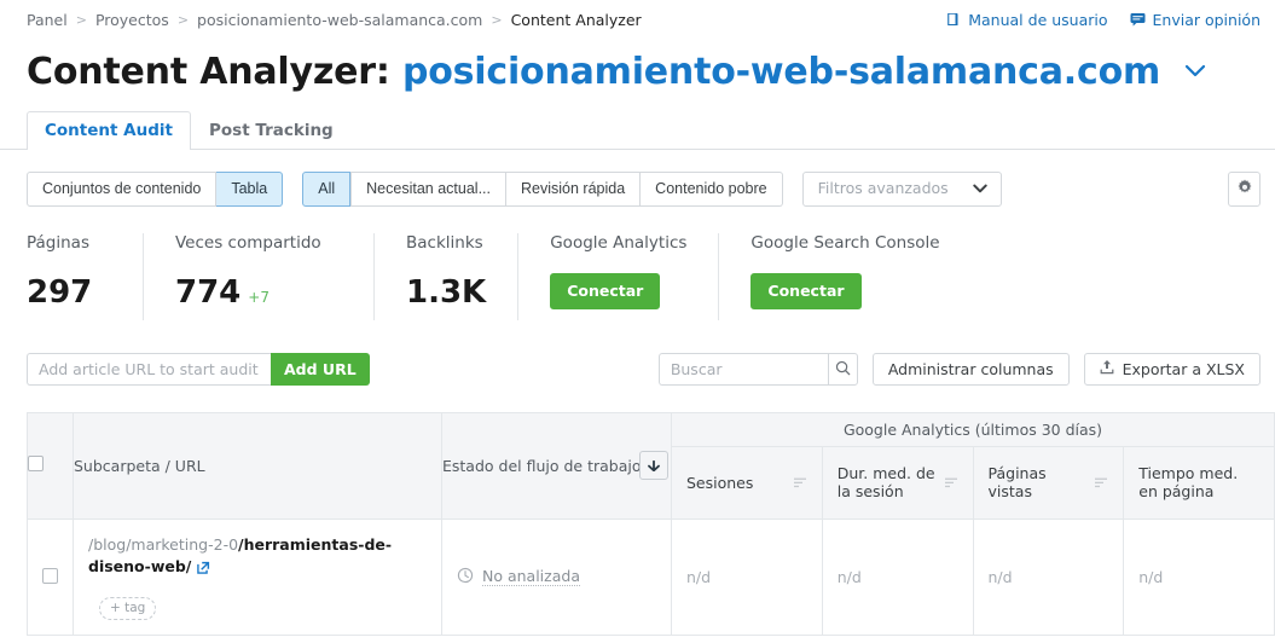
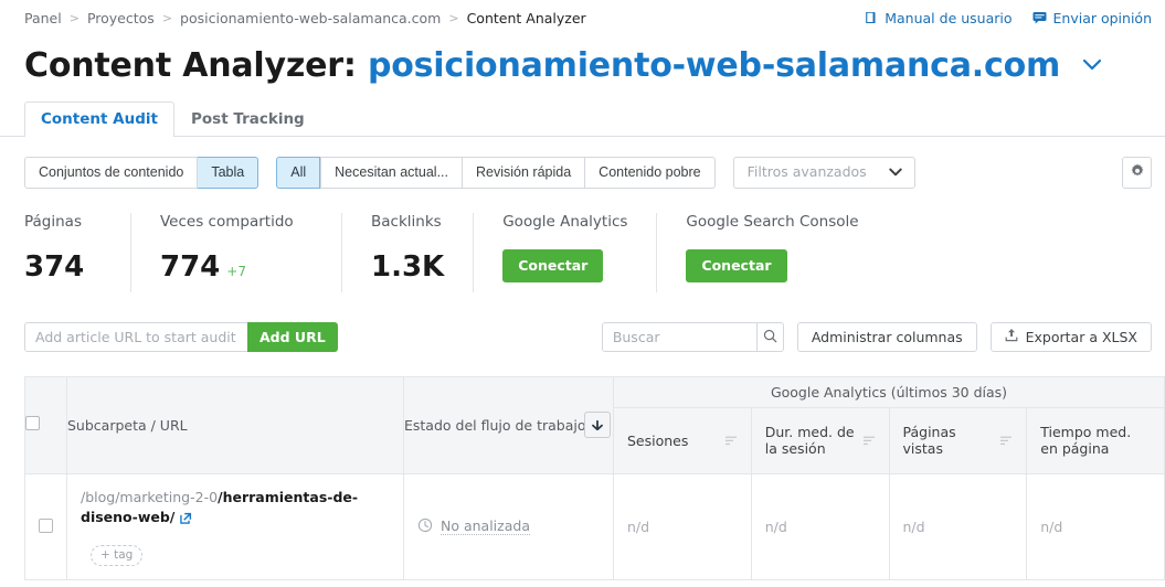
  Panel
  >
  Proyectos
  >
  posicionamiento-web-salamanca.com
  >
  Content Analyzer
  Manual de usuario
  Enviar opinión
  Content Analyzer: posicionamiento-web-salamanca.com
  Content Audit
  Post Tracking
  Conjuntos de contenido
  Tabla
  All
  Necesitan actual...
  Revisión rápida
  Contenido pobre
  Filtros avanzados
  Páginas
- 297
+ 374
  Veces compartido
  774
  +7
  Backlinks
  1.3K
  Google Analytics
  Conectar
  Google Search Console
  Conectar
  Add article URL to start audit
  Add URL
  Buscar
  Administrar columnas
  Exportar a XLSX
  	Subcarpeta / URL	Estado del flujo de trabajo	Google Analytics (últimos 30 días)
  Sesiones	Dur. med. de la sesión	Páginas vistas	Tiempo med. en página
  	/blog/marketing-2-0/herramientas-de-diseno-web/ + tag	No analizada	n/d	n/d	n/d	n/d
